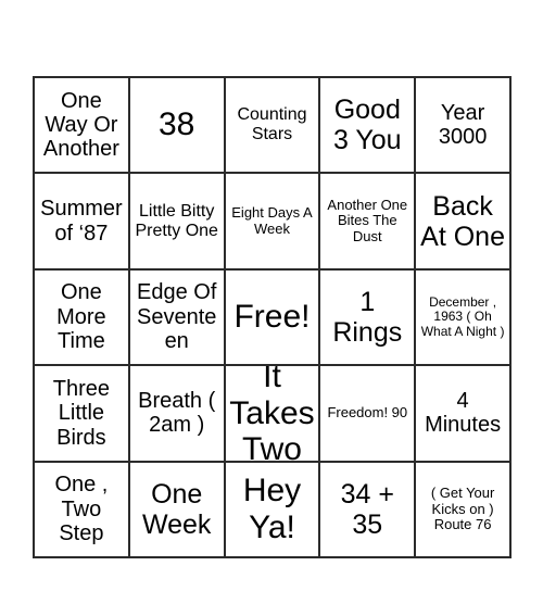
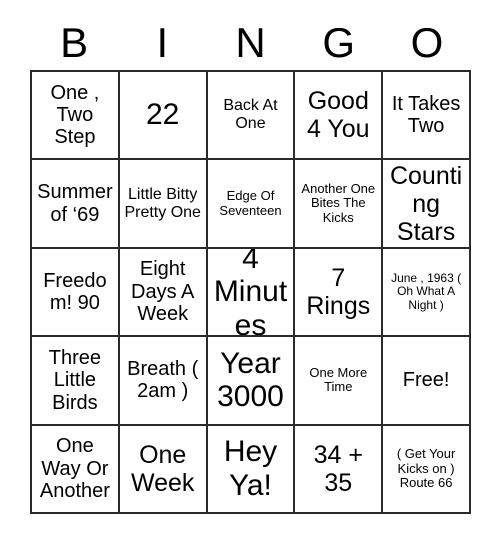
+ B
+ I
+ N
+ G
+ O
- One Way Or Another
+ One , Two Step
- 38
+ 22
- Counting Stars
+ Back At One
- Good 3 You
+ Good 4 You
- Year 3000
+ It Takes Two
- Summer of ‘87
+ Summer of ‘69
  Little Bitty Pretty One
- Eight Days A Week
+ Edge Of Seventeen
- Another One Bites The Dust
+ Another One Bites The Kicks
- Back At One
+ Counting Stars
- One More Time
+ Freedom! 90
- Edge Of Seventeen
+ Eight Days A Week
- Free!
+ 4 Minutes
- 1 Rings
+ 7 Rings
- December , 1963 ( Oh What A Night )
+ June , 1963 ( Oh What A Night )
  Three Little Birds
  Breath ( 2am )
- It Takes Two
+ Year 3000
- Freedom! 90
+ One More Time
- 4 Minutes
+ Free!
- One , Two Step
+ One Way Or Another
  One Week
  Hey Ya!
  34 + 35
- ( Get Your Kicks on ) Route 76
+ ( Get Your Kicks on ) Route 66
